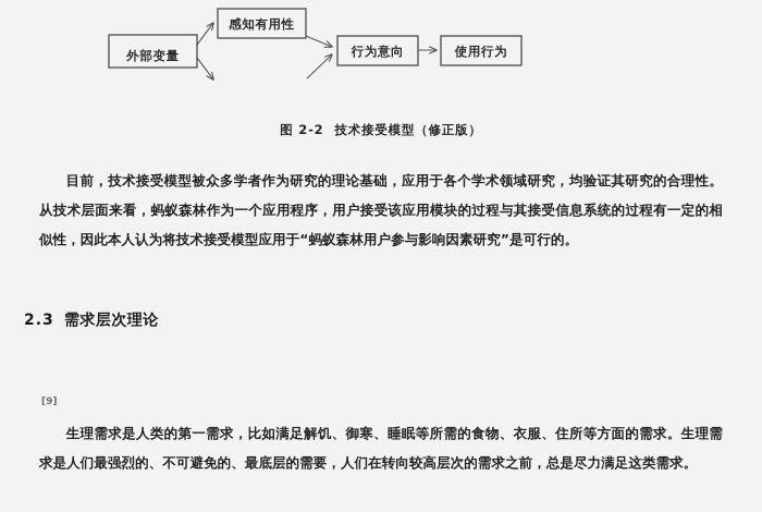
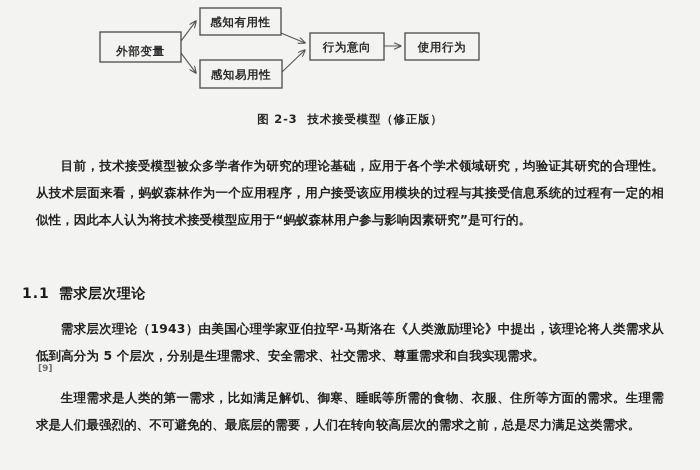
  外部变量
  感知有用性
+ 感知易用性
  行为意向
  使用行为
- 图 2-2 技术接受模型（修正版）
+ 图 2-3 技术接受模型（修正版）
  目前，技术接受模型被众多学者作为研究的理论基础，应用于各个学术领域研究，均验证其研究的合理性。从技术层面来看，蚂蚁森林作为一个应用程序，用户接受该应用模块的过程与其接受信息系统的过程有一定的相似性，因此本人认为将技术接受模型应用于“蚂蚁森林用户参与影响因素研究”是可行的。
- 2.3 需求层次理论
+ 1.1 需求层次理论
+ 需求层次理论（1943）由美国心理学家亚伯拉罕·马斯洛在《人类激励理论》中提出，该理论将人类需求从低到高分为 5 个层次，分别是生理需求、安全需求、社交需求、尊重需求和自我实现需求。
  [9]
  生理需求是人类的第一需求，比如满足解饥、御寒、睡眠等所需的食物、衣服、住所等方面的需求。生理需求是人们最强烈的、不可避免的、最底层的需要，人们在转向较高层次的需求之前，总是尽力满足这类需求。
